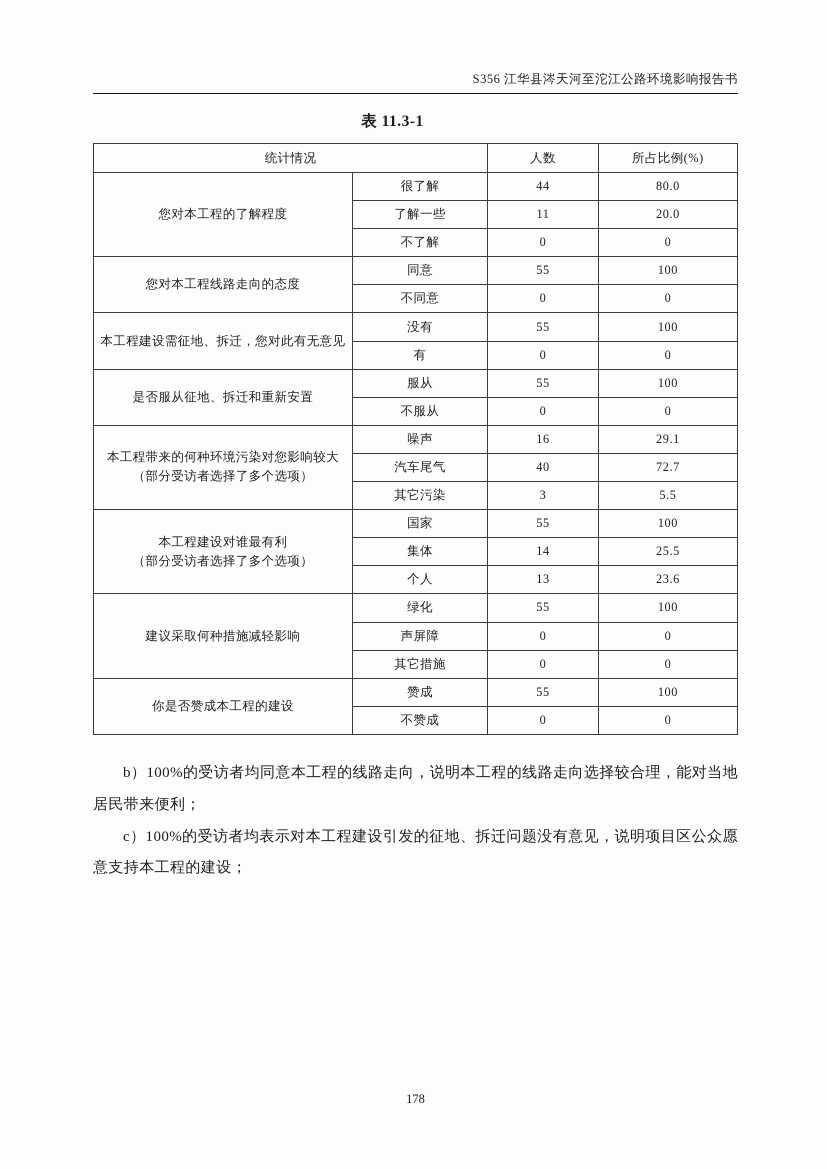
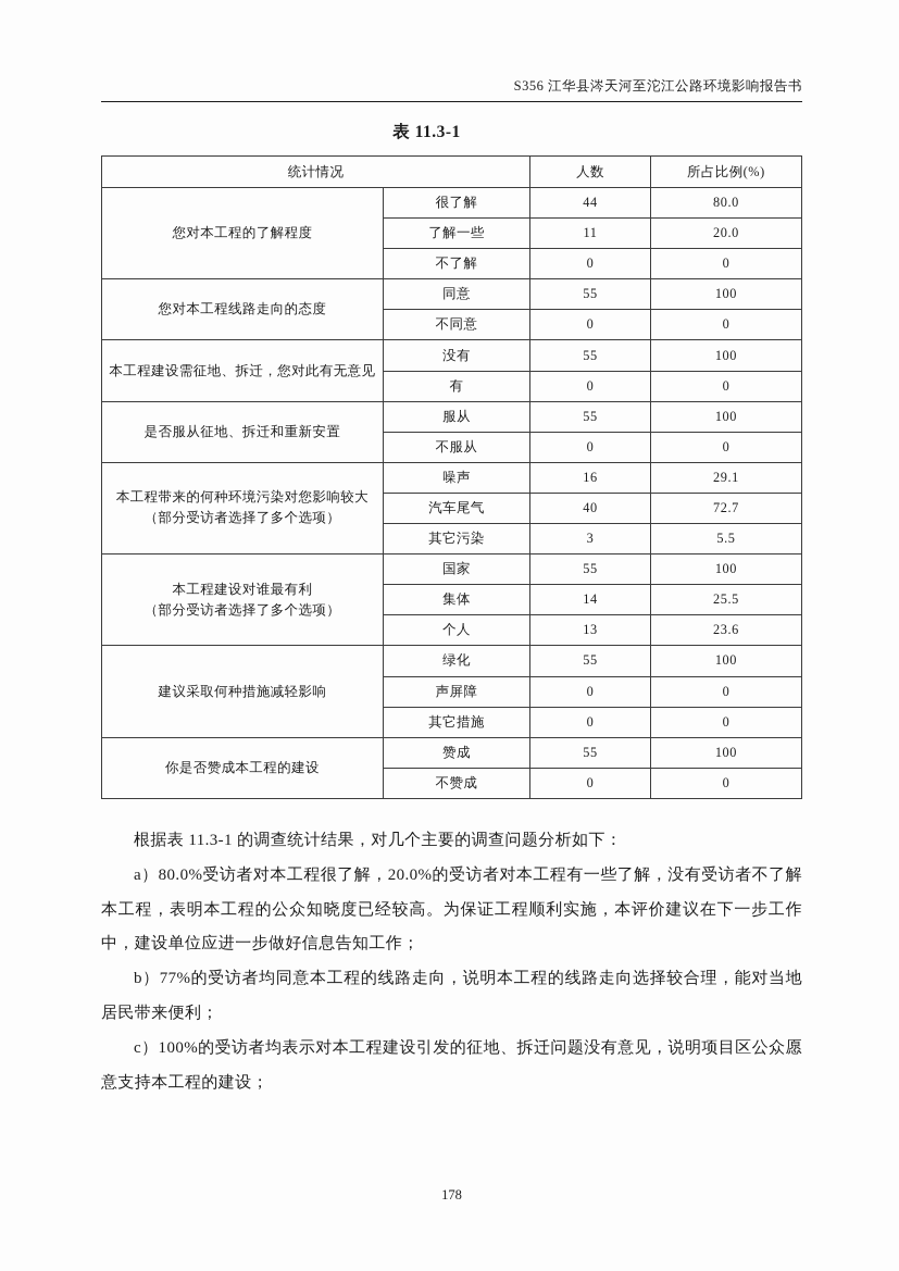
  S356 江华县涔天河至沱江公路环境影响报告书
  表 11.3-1
  统计情况	人数	所占比例(%)
  您对本工程的了解程度	很了解	44	80.0
  了解一些	11	20.0
  不了解	0	0
  您对本工程线路走向的态度	同意	55	100
  不同意	0	0
  本工程建设需征地、拆迁，您对此有无意见	没有	55	100
  有	0	0
  是否服从征地、拆迁和重新安置	服从	55	100
  不服从	0	0
  本工程带来的何种环境污染对您影响较大（部分受访者选择了多个选项）	噪声	16	29.1
  汽车尾气	40	72.7
  其它污染	3	5.5
  本工程建设对谁最有利（部分受访者选择了多个选项）	国家	55	100
  集体	14	25.5
  个人	13	23.6
  建议采取何种措施减轻影响	绿化	55	100
  声屏障	0	0
  其它措施	0	0
  你是否赞成本工程的建设	赞成	55	100
  不赞成	0	0
+ 根据表 11.3-1 的调查统计结果，对几个主要的调查问题分析如下：
+ a）80.0%受访者对本工程很了解，20.0%的受访者对本工程有一些了解，没有受访者不了解本工程，表明本工程的公众知晓度已经较高。为保证工程顺利实施，本评价建议在下一步工作中，建设单位应进一步做好信息告知工作；
- b）100%的受访者均同意本工程的线路走向，说明本工程的线路走向选择较合理，能对当地居民带来便利；
+ b）77%的受访者均同意本工程的线路走向，说明本工程的线路走向选择较合理，能对当地居民带来便利；
  c）100%的受访者均表示对本工程建设引发的征地、拆迁问题没有意见，说明项目区公众愿意支持本工程的建设；
  178
